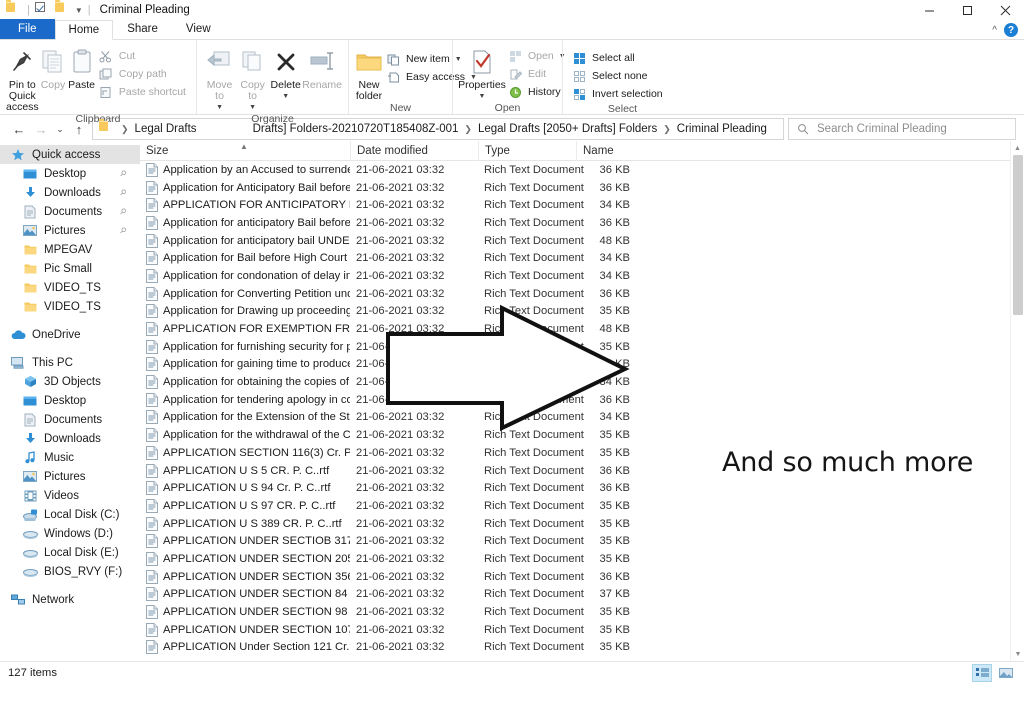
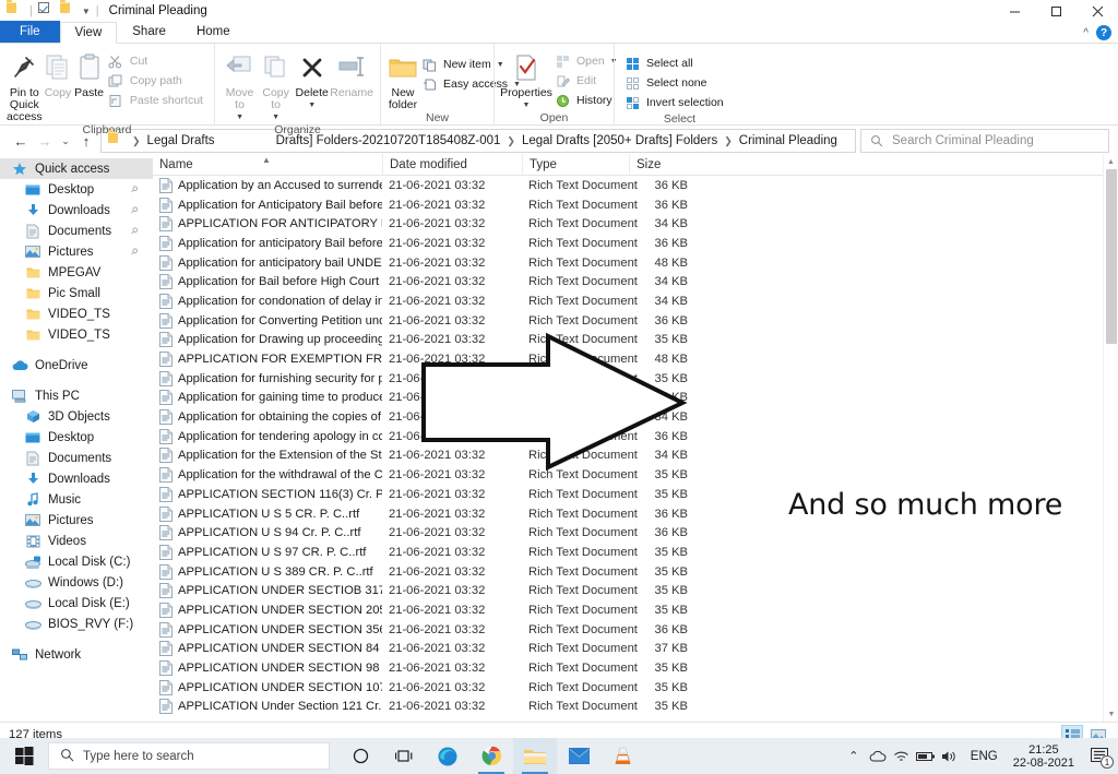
  |
  ▼
  |
  Criminal Pleading
  File
- Home
+ View
  Share
- View
+ Home
  ^
  ?
  Pin to Quick access
  Copy
  Paste
  Cut
  Copy path
  Paste shortcut
  Clipbard
  Move to
  Copy to
  Delete
  Rename
  Organize
  New folder
  New item
  Easy access
  New
  Properties
  Open
  Edit
  History
  Open
  Select all
  Select none
  Invert selection
  Select
  ←
  →
  ⌄
  ↑
  ❯
  Legal Drafts
  Drafts] Folders-20210720T185408Z-001
  ❯
  Legal Drafts [2050+ Drafts] Folders
  ❯
  Criminal Pleading
  Search Criminal Pleading
  Quick access
  Desktop
  Downloads
  Documents
  Pictures
  MPEGAV
  Pic Small
  VIDEO_TS
  VIDEO_TS
  OneDrive
  This PC
  3D Objects
  Desktop
  Documents
  Downloads
  Music
  Pictures
  Videos
  Local Disk (C:)
  Windows (D:)
  Local Disk (E:)
  BIOS_RVY (F:)
  Network
- Size
+ Name
  ▲
  Date modified
  Type
- Name
+ Size
  Application by an Accused to surrend
  21-06-2021 03:32
  Rich Text Documen
  36 KB
  Application for Anticipatory Bail before
  21-06-2021 03:32
  Rich Text Documen
  36 KB
  APPLICATION FOR ANTICIPATORY
  21-06-2021 03:32
  Rich Text Documen
  34 KB
  Application for anticipatory Bail before
  21-06-2021 03:32
  Rich Text Documen
  36 KB
  Application for anticipatory bail UNDE
  21-06-2021 03:32
  Rich Text Documen
  48 KB
  Application for Bail before High Court
  21-06-2021 03:32
  Rich Text Documen
  34 KB
  Application for condonation of delay in
  21-06-2021 03:32
  Rich Text Documen
  34 KB
  Application for Converting Petition un
  21-06-2021 03:32
  Rich Text Documen
  36 KB
  Application for Drawing up proceeding
  21-06-2021 03:32
  Ricext Documen
  35 KB
  APPLICATION FOR EXEMPTION FR
  21-06-2021 03:32
  48 KB
  Application for furnishing security for p
  35 KB
  Application for gaining time to produc
  Application for obtaining the copies of
  34 KB
  Application for tendering apology in co
  36 KB
  Application for the Extension of the St
  21-06-2021 03:32
  34 KB
  Application for the withdrawal of the C
  21-06-2021 03:32
  Rich Text Documen
  35 KB
  APPLICATION SECTION 116(3) Cr. P
  21-06-2021 03:32
  Rich Text Documen
  35 KB
  APPLICATION U S 5 CR. P. C..rtf
  21-06-2021 03:32
  Rich Text Documen
  36 KB
  APPLICATION U S 94 Cr. P. C..rtf
  21-06-2021 03:32
  Rich Text Documen
  36 KB
  APPLICATION U S 97 CR. P. C..rtf
  21-06-2021 03:32
  Rich Text Documen
  35 KB
  APPLICATION U S 389 CR. P. C..rtf
  21-06-2021 03:32
  Rich Text Documen
  35 KB
  APPLICATION UNDER SECTIOB 317
  21-06-2021 03:32
  Rich Text Documen
  35 KB
  APPLICATION UNDER SECTION 20
  21-06-2021 03:32
  Rich Text Documen
  35 KB
  APPLICATION UNDER SECTION 35
  21-06-2021 03:32
  Rich Text Documen
  36 KB
  APPLICATION UNDER SECTION 84
  21-06-2021 03:32
  Rich Text Documen
  37 KB
  APPLICATION UNDER SECTION 98
  21-06-2021 03:32
  Rich Text Documen
  35 KB
  APPLICATION UNDER SECTION 10
  21-06-2021 03:32
  Rich Text Documen
  35 KB
  APPLICATION Under Section 121 Cr.
  21-06-2021 03:32
  Rich Text Documen
  35 KB
  And so much more
  127 items
+ Type here to search
+ ⌃
+ ENG
+ 21:25
+ 22-08-2021
+ 1
